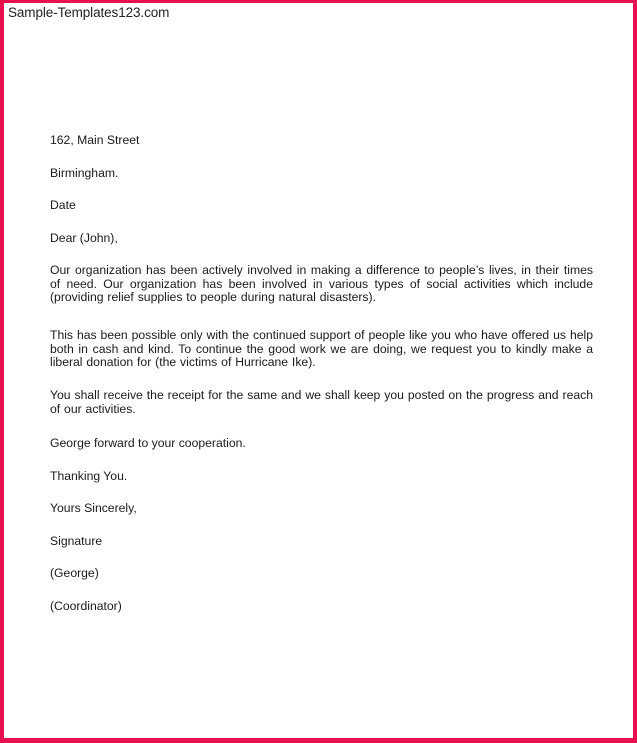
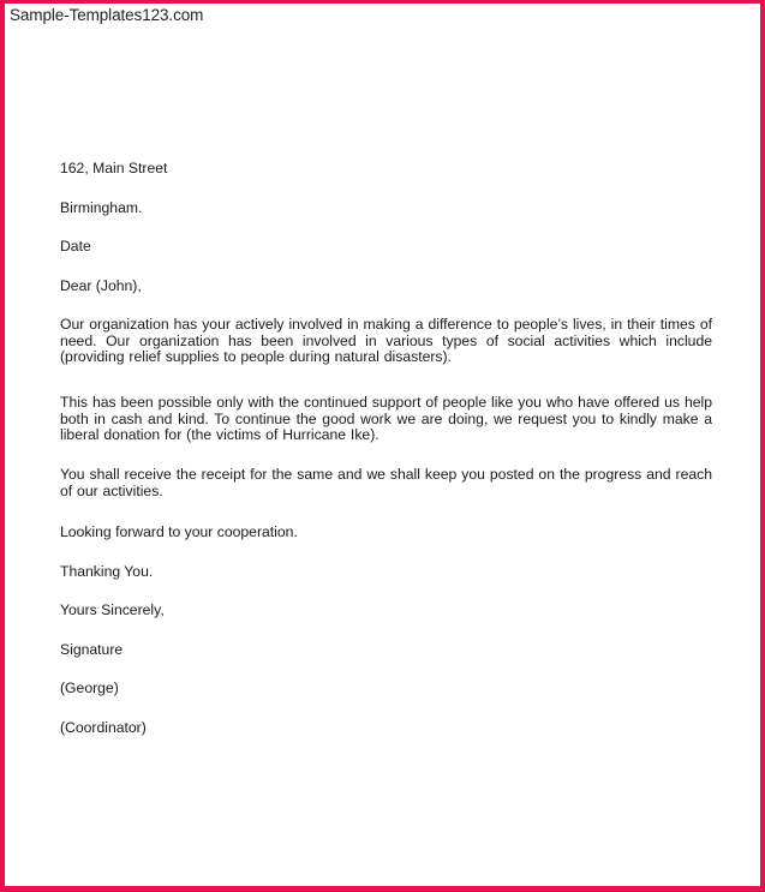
  Sample-Templates123.com
  162, Main Street
  Birmingham.
  Date
  Dear (John),
- Our organization has been actively involved in making a difference to people’s lives, in their times of need. Our organization has been involved in various types of social activities which include (providing relief supplies to people during natural disasters).
+ Our organization has your actively involved in making a difference to people’s lives, in their times of need. Our organization has been involved in various types of social activities which include (providing relief supplies to people during natural disasters).
  This has been possible only with the continued support of people like you who have offered us help both in cash and kind. To continue the good work we are doing, we request you to kindly make a liberal donation for (the victims of Hurricane Ike).
  You shall receive the receipt for the same and we shall keep you posted on the progress and reach of our activities.
- George forward to your cooperation.
+ Looking forward to your cooperation.
  Thanking You.
  Yours Sincerely,
  Signature
  (George)
  (Coordinator)
